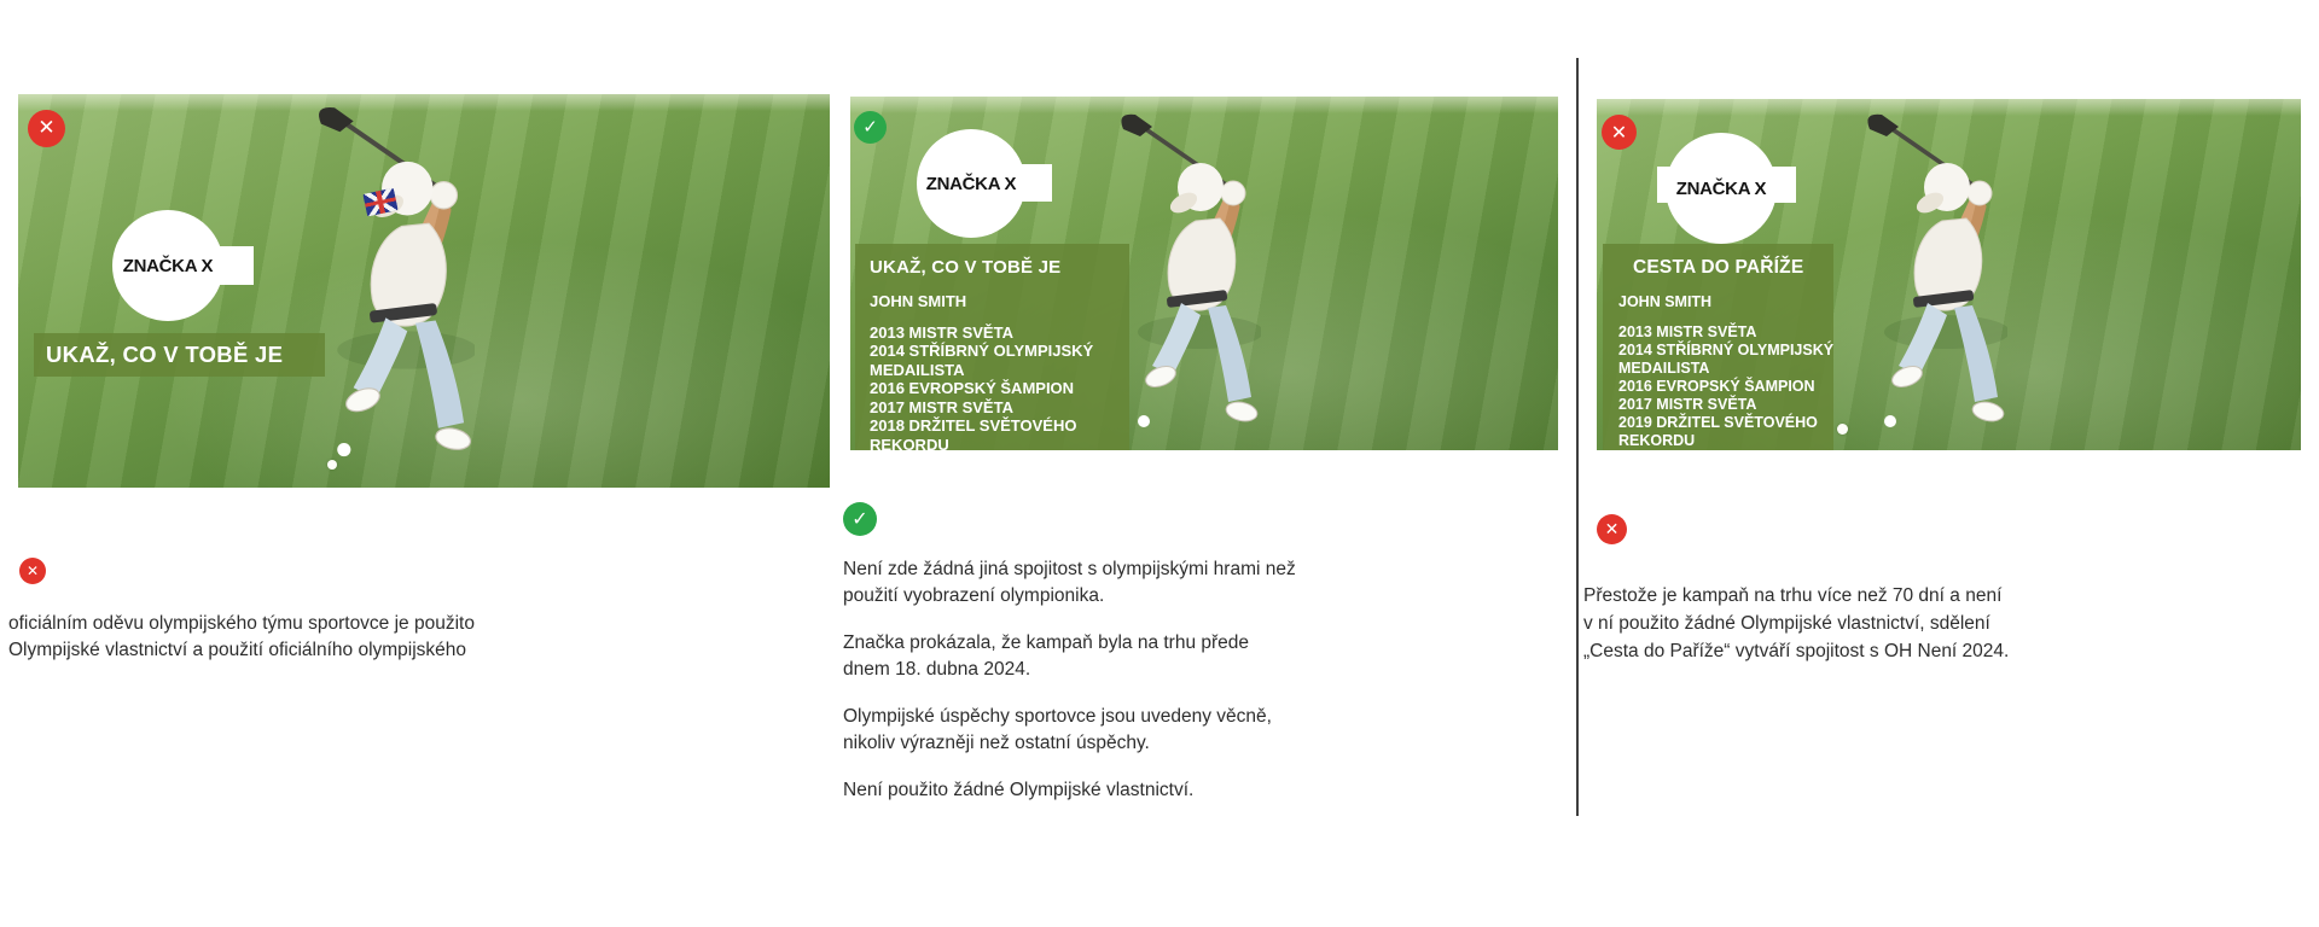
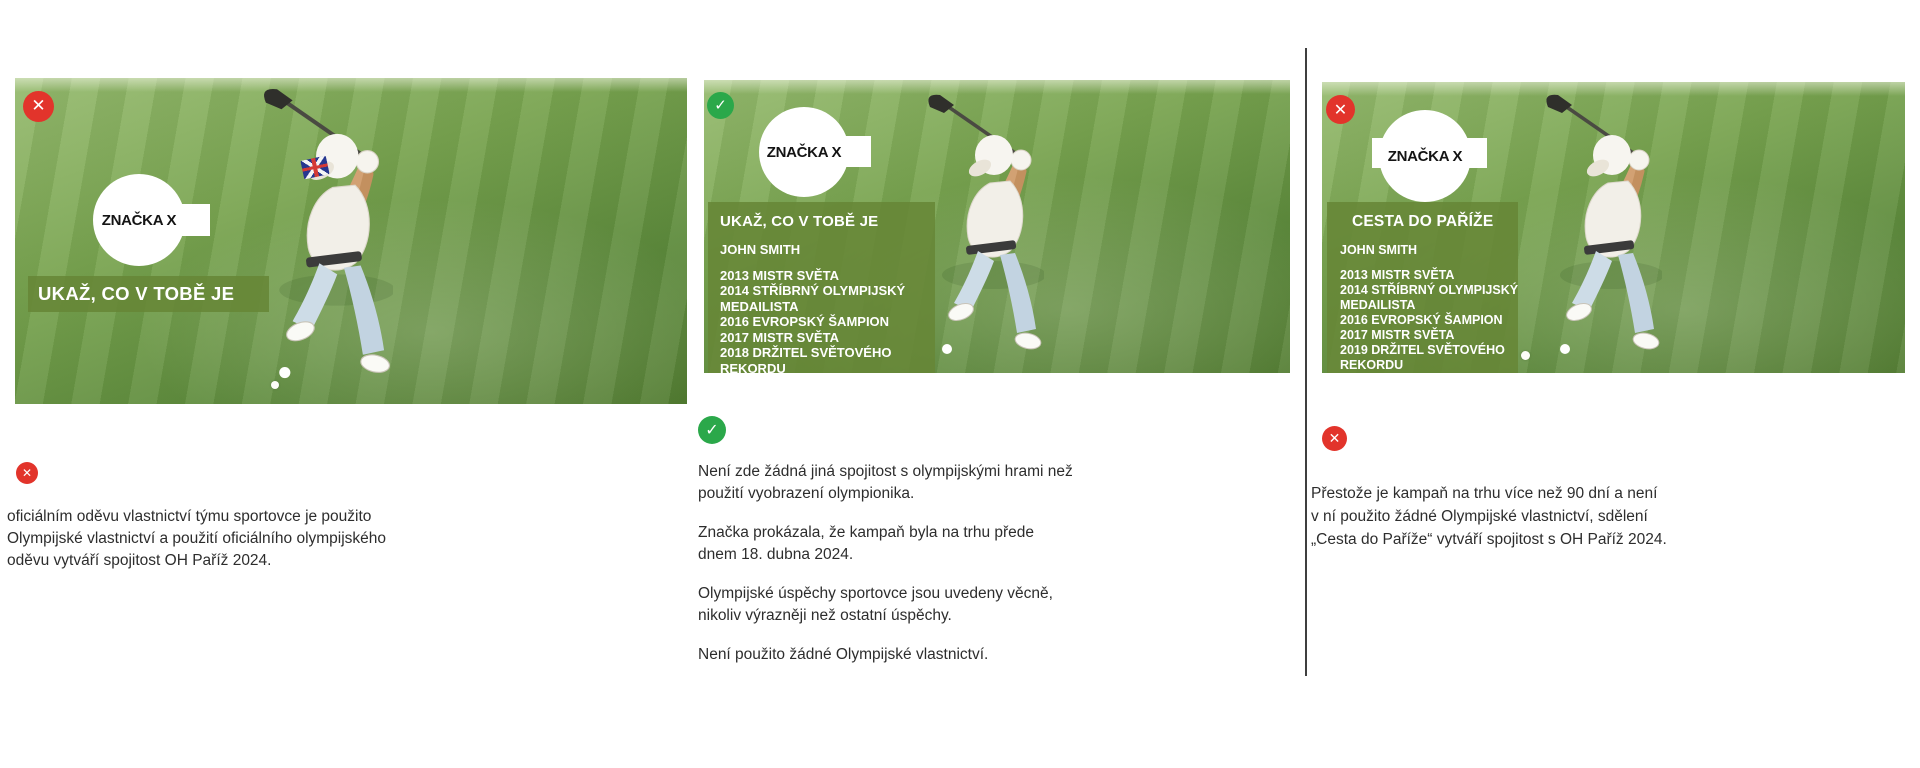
  ✕
  ZNAČKA X
  UKAŽ, CO V TOBĚ JE
  ✕
- oficiálním oděvu olympijského týmu sportovce je použito
+ oficiálním oděvu vlastnictví týmu sportovce je použito
  Olympijské vlastnictví a použití oficiálního olympijského
+ oděvu vytváří spojitost OH Paříž 2024.
  ✓
  ZNAČKA X
  UKAŽ, CO V TOBĚ JE
  JOHN SMITH
  2013 MISTR SVĚTA
  2014 STŘÍBRNÝ OLYMPIJSKÝ
  MEDAILISTA
  2016 EVROPSKÝ ŠAMPION
  2017 MISTR SVĚTA
  2018 DRŽITEL SVĚTOVÉHO
  REKORDU
  ✓
  Není zde žádná jiná spojitost s olympijskými hrami než
  použití vyobrazení olympionika.
  Značka prokázala, že kampaň byla na trhu přede
  dnem 18. dubna 2024.
  Olympijské úspěchy sportovce jsou uvedeny věcně,
  nikoliv výrazněji než ostatní úspěchy.
  Není použito žádné Olympijské vlastnictví.
  ✕
  ZNAČKA X
  CESTA DO PAŘÍŽE
  JOHN SMITH
  2013 MISTR SVĚTA
  2014 STŘÍBRNÝ OLYMPIJSKÝ
  MEDAILISTA
  2016 EVROPSKÝ ŠAMPION
  2017 MISTR SVĚTA
  2019 DRŽITEL SVĚTOVÉHO
  REKORDU
  ✕
- Přestože je kampaň na trhu více než 70 dní a není
+ Přestože je kampaň na trhu více než 90 dní a není
  v ní použito žádné Olympijské vlastnictví, sdělení
- „Cesta do Paříže“ vytváří spojitost s OH Není 2024.
+ „Cesta do Paříže“ vytváří spojitost s OH Paříž 2024.
